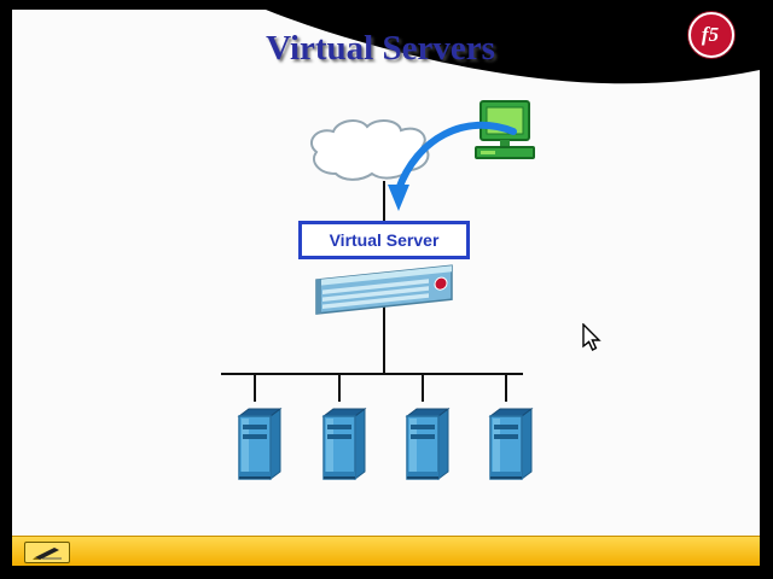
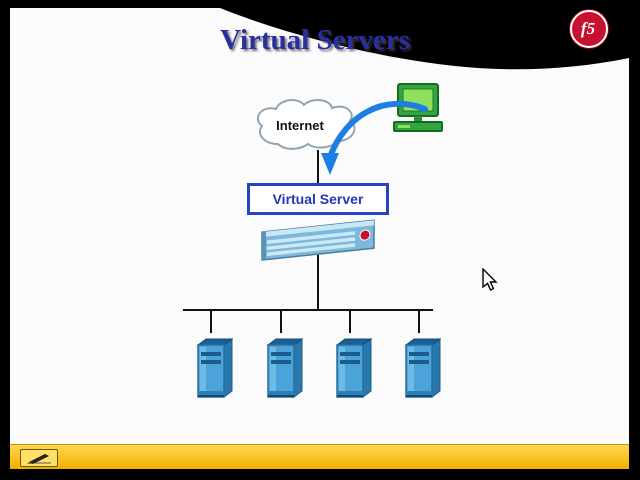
  Virtual Servers
  f5
+ Internet
  Virtual Server
